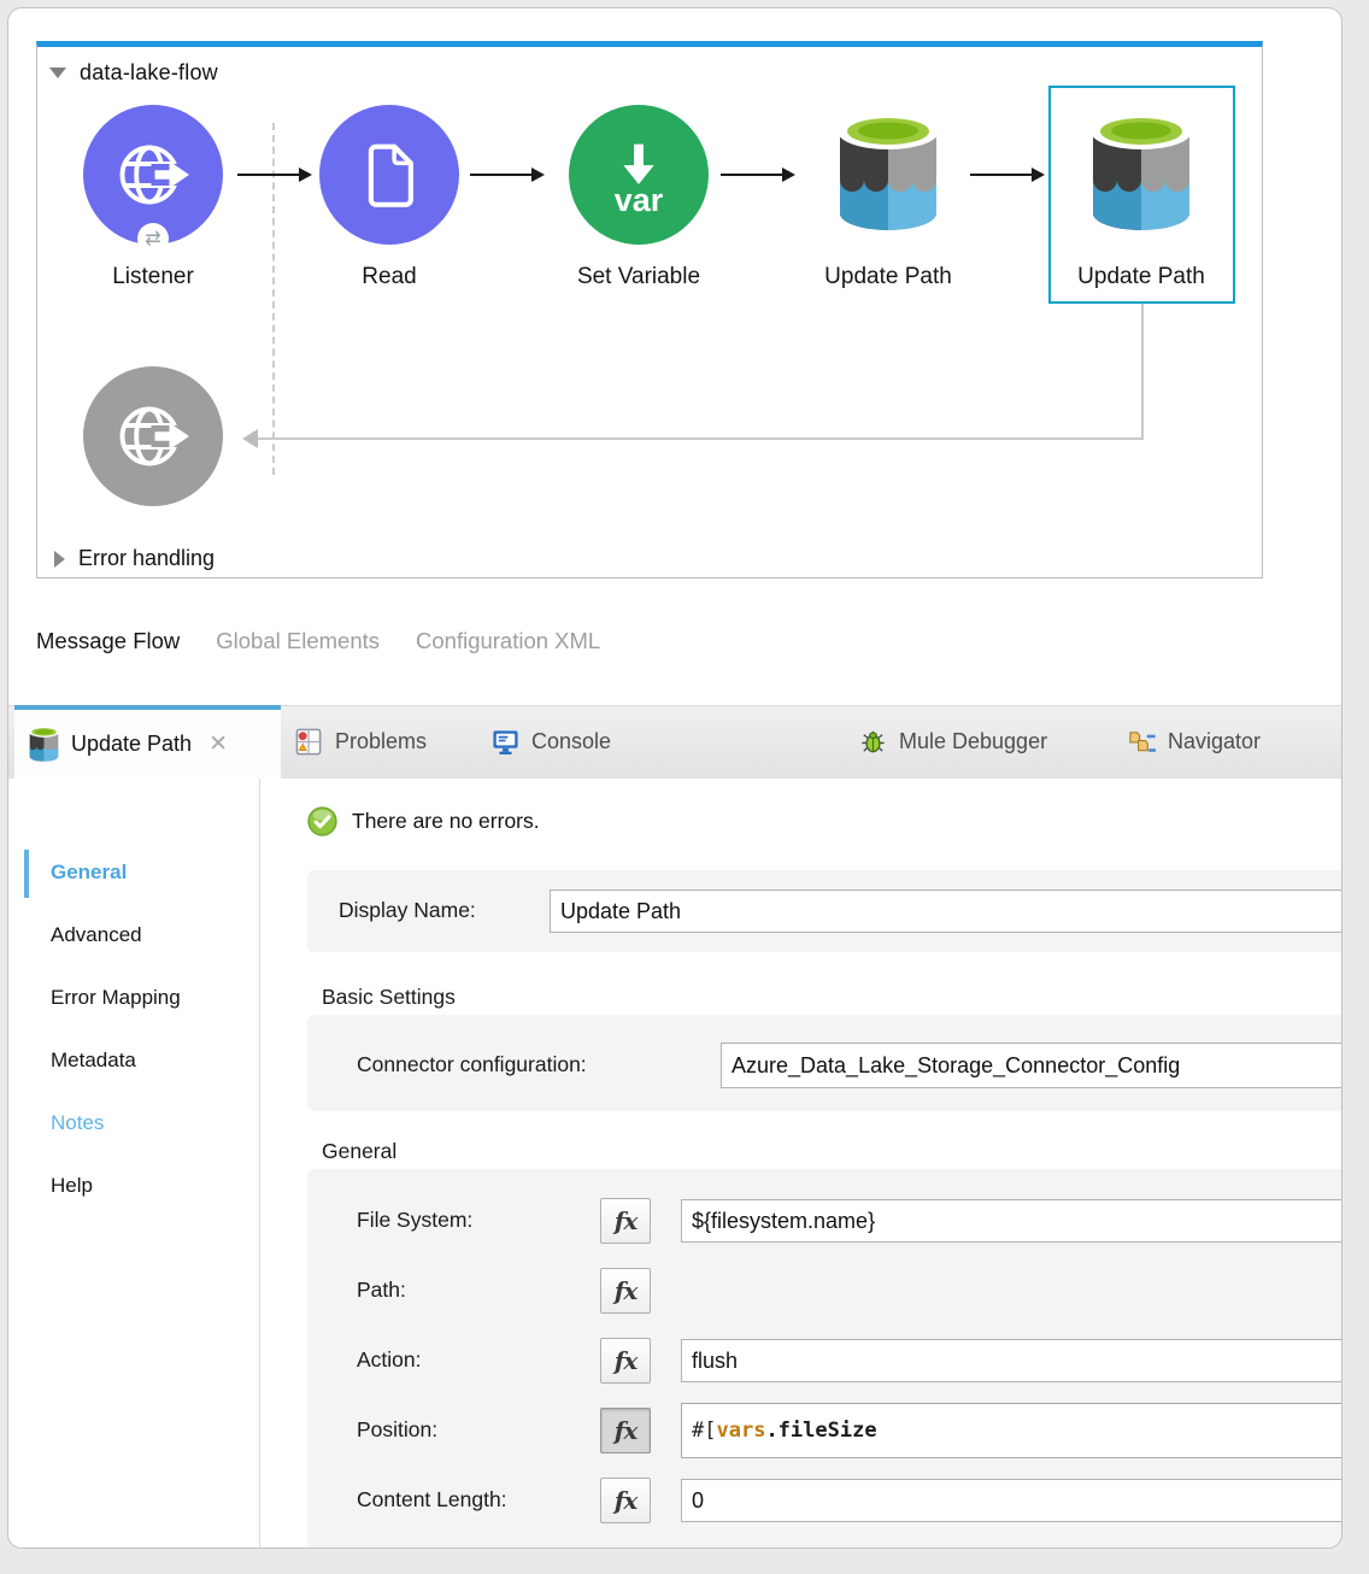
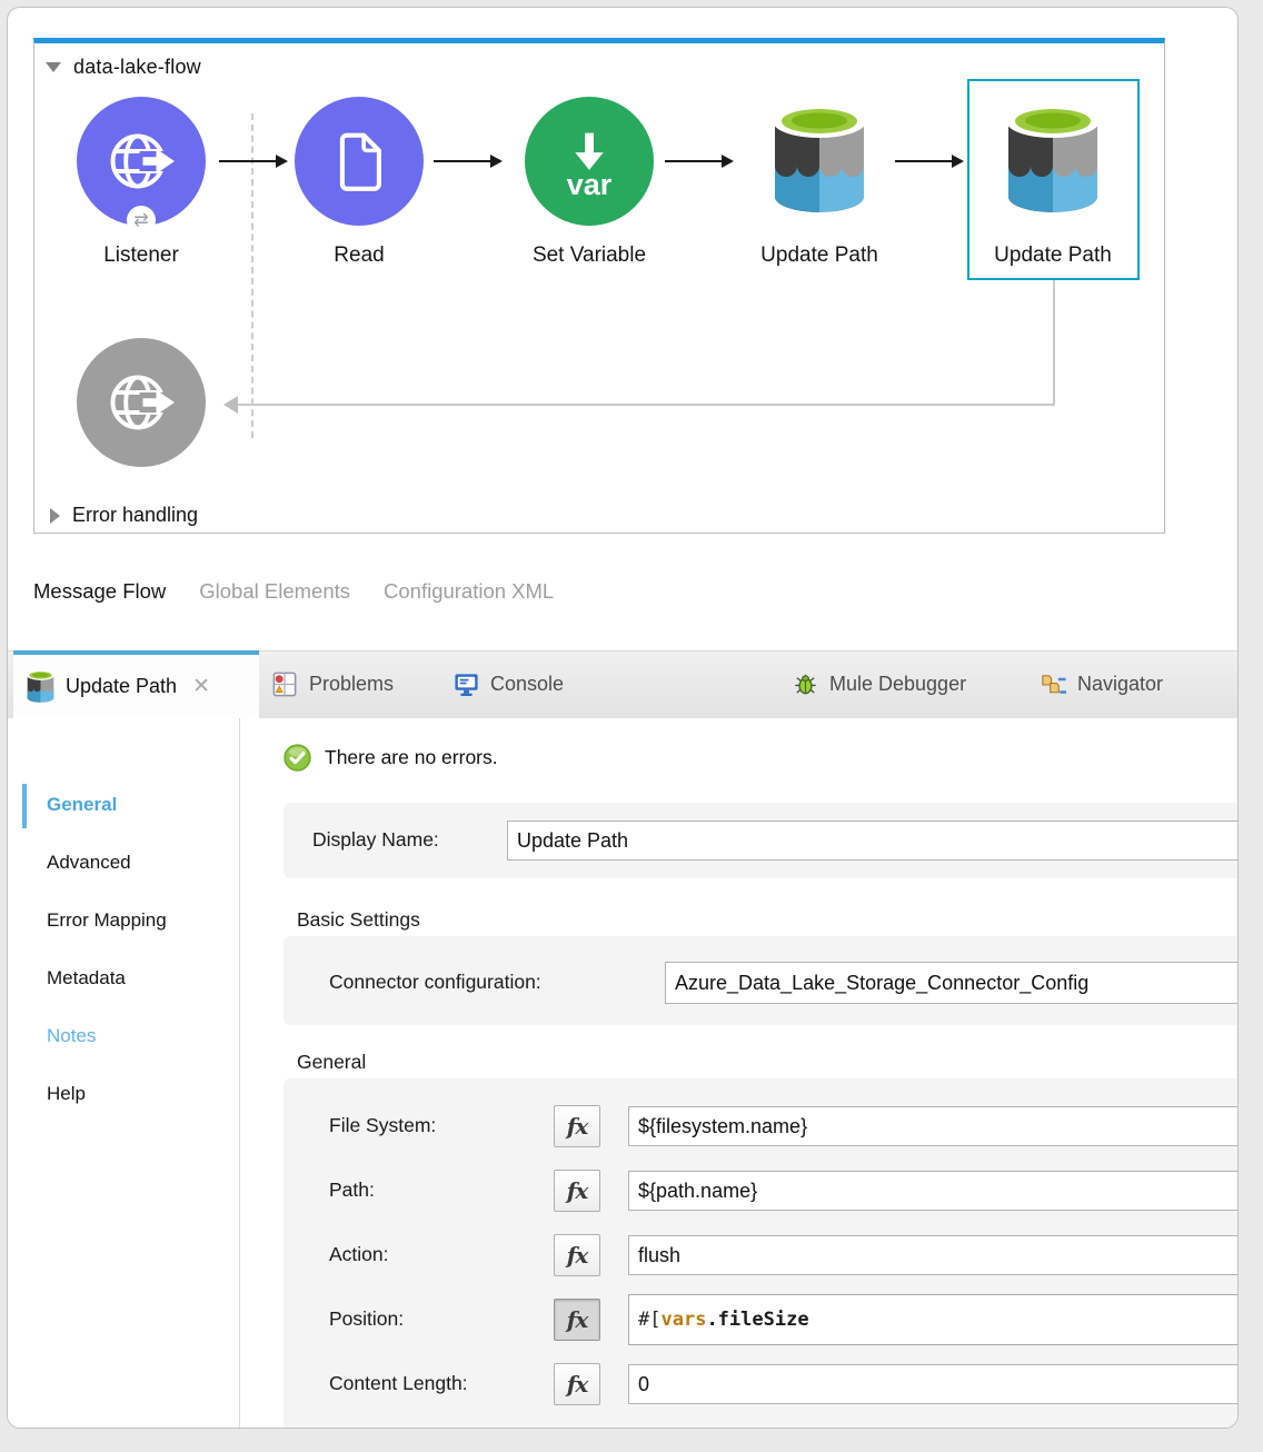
  data-lake-flow
  ⇄
  Listener
  Read
  var
  Set Variable
  Update Path
  Update Path
  Error handling
  Message Flow
  Global Elements
  Configuration XML
  Update Path
  ✕
  Problems
  Console
  Mule Debugger
  Navigator
  General
  Advanced
  Error Mapping
  Metadata
  Notes
  Help
  There are no errors.
  Display Name:
  Update Path
  Basic Settings
  Connector configuration:
  Azure_Data_Lake_Storage_Connector_Config
  General
  File System:
  fx
  ${filesystem.name}
  Path:
  fx
+ ${path.name}
  Action:
  fx
  flush
  Position:
  fx
  #[
  vars
  .fileSize
  Content Length:
  fx
  0
